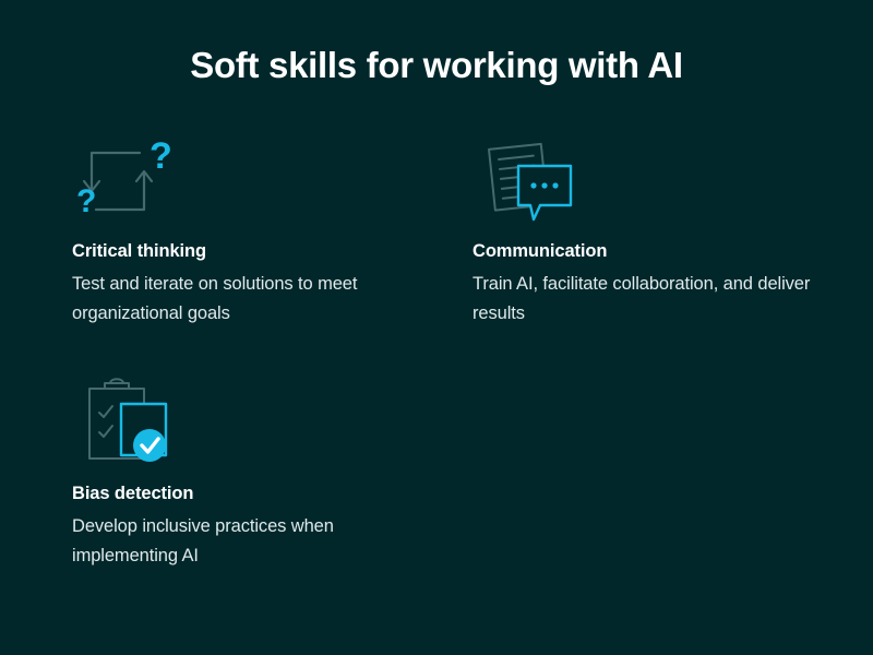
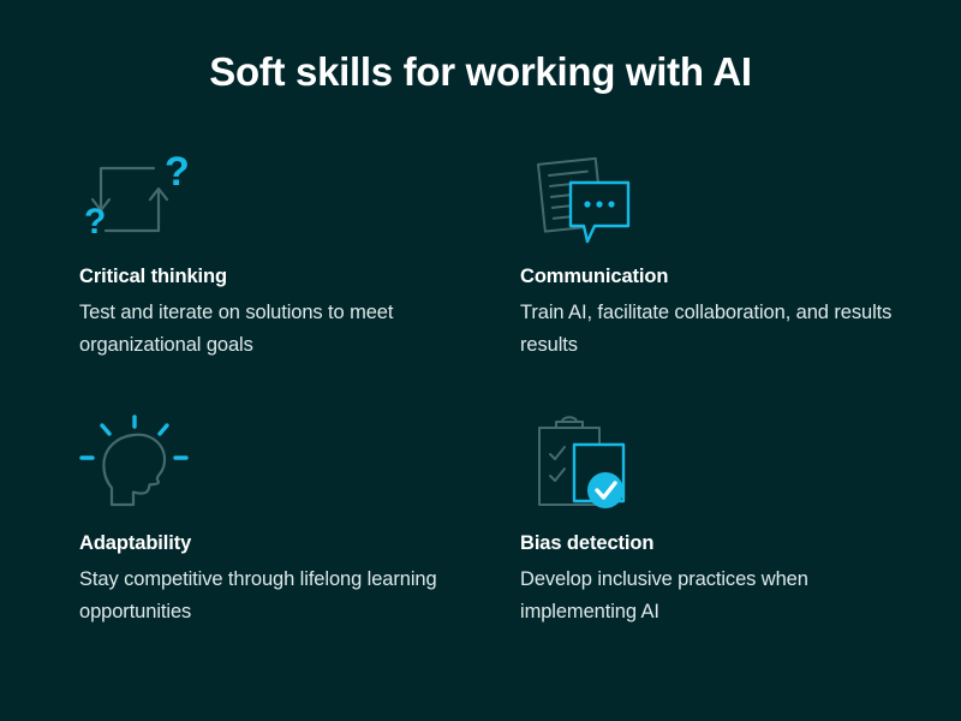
  Soft skills for working with AI
  ?
  ?
  Critical thinking
  Test and iterate on solutions to meet organizational goals
  Communication
- Train AI, facilitate collaboration, and deliver results
+ Train AI, facilitate collaboration, and results results
+ Adaptability
+ Stay competitive through lifelong learning opportunities
  Bias detection
  Develop inclusive practices when implementing AI
